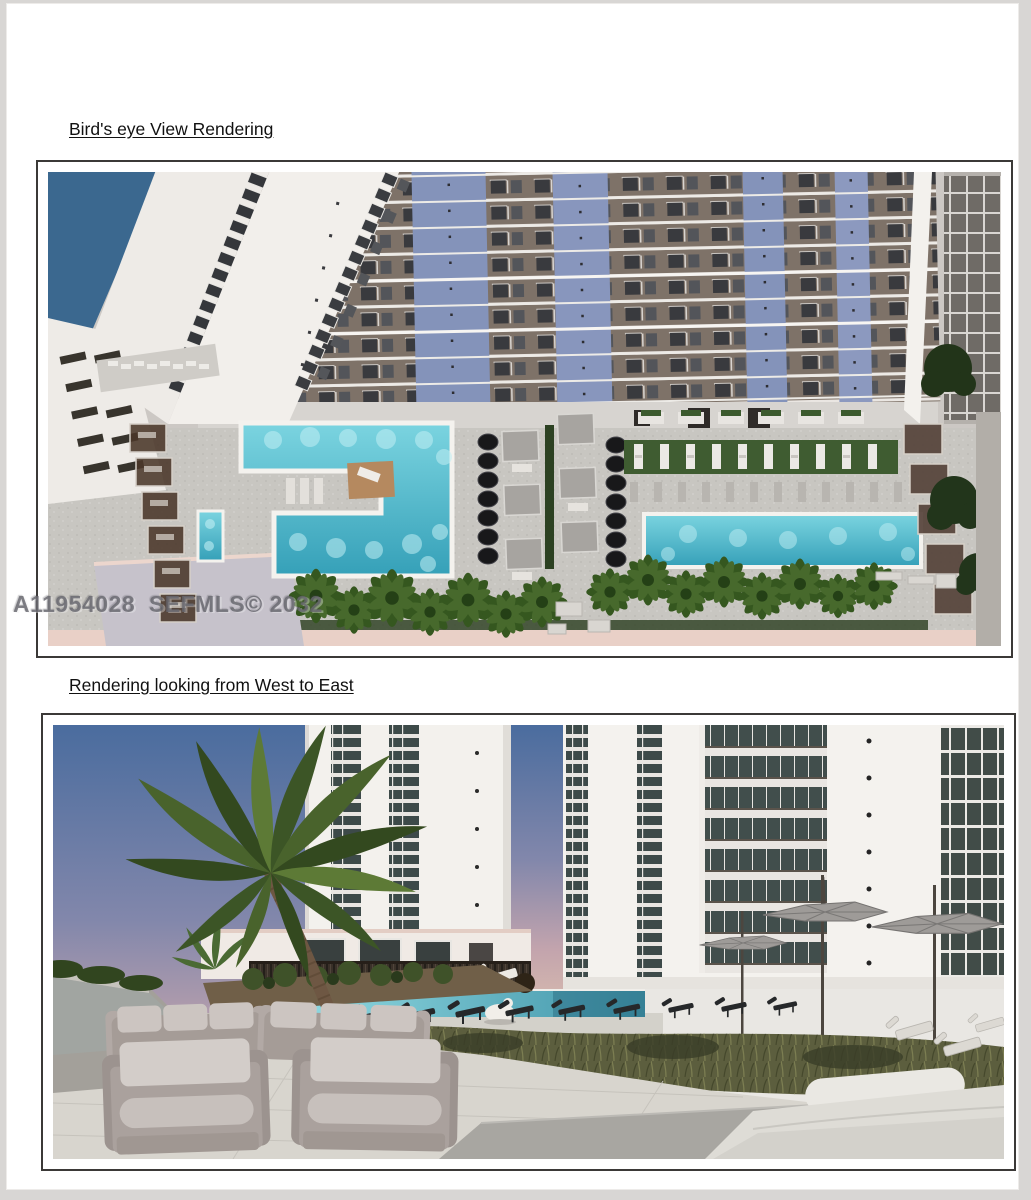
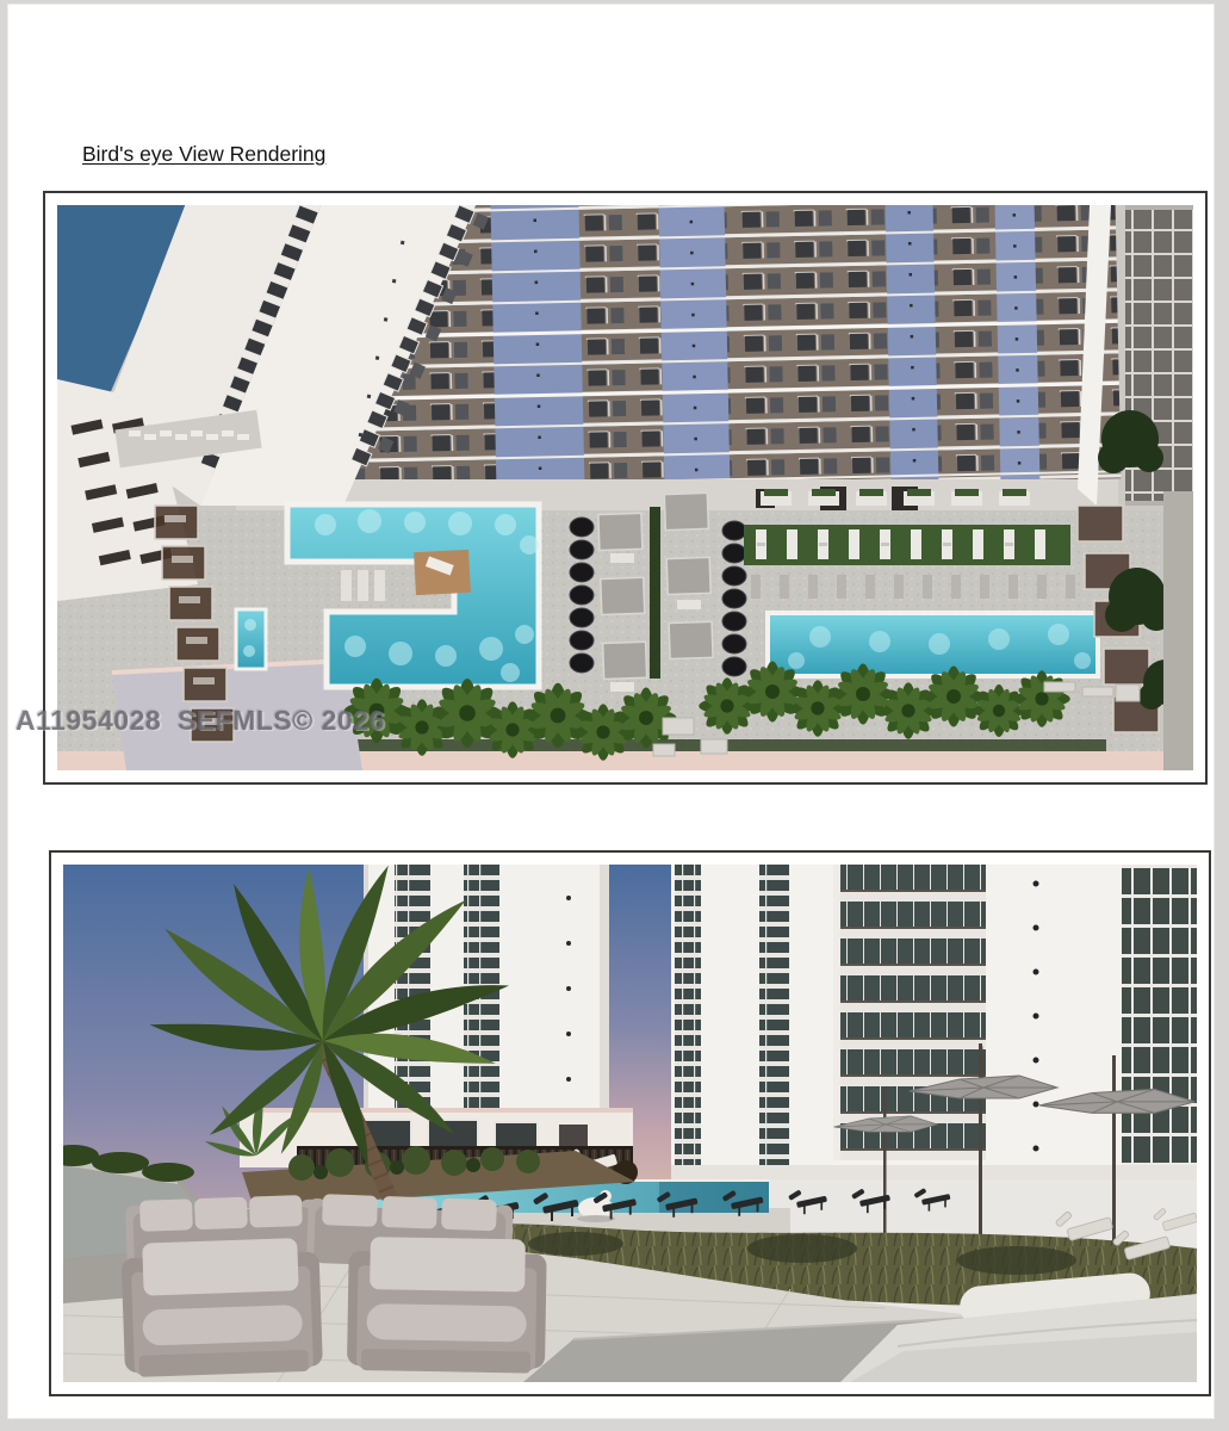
  Bird's eye View Rendering
- Rendering looking from West to East
- A11954028 SEFMLS© 2032
+ A11954028 SEFMLS© 2026
